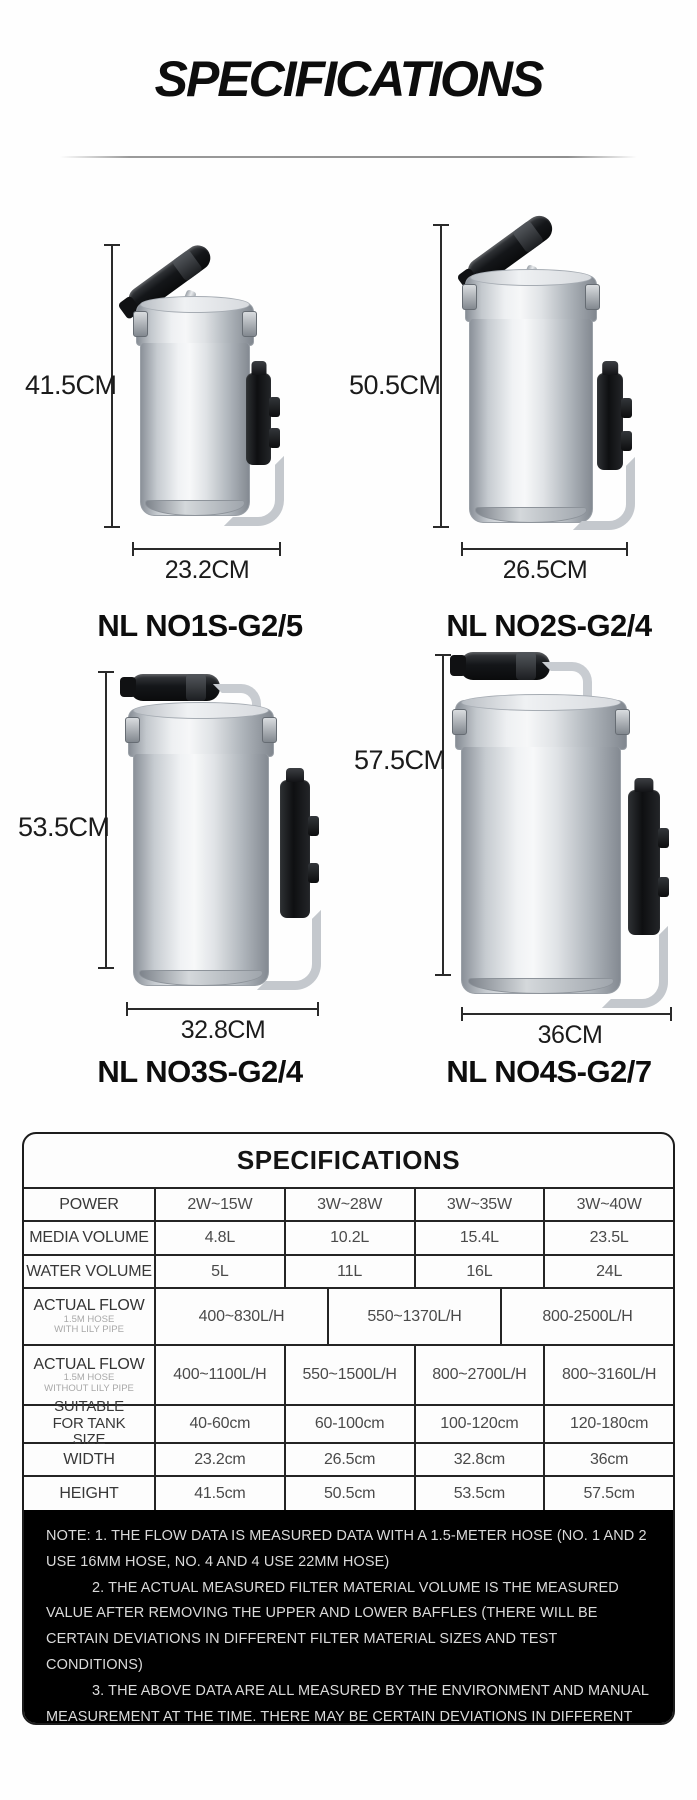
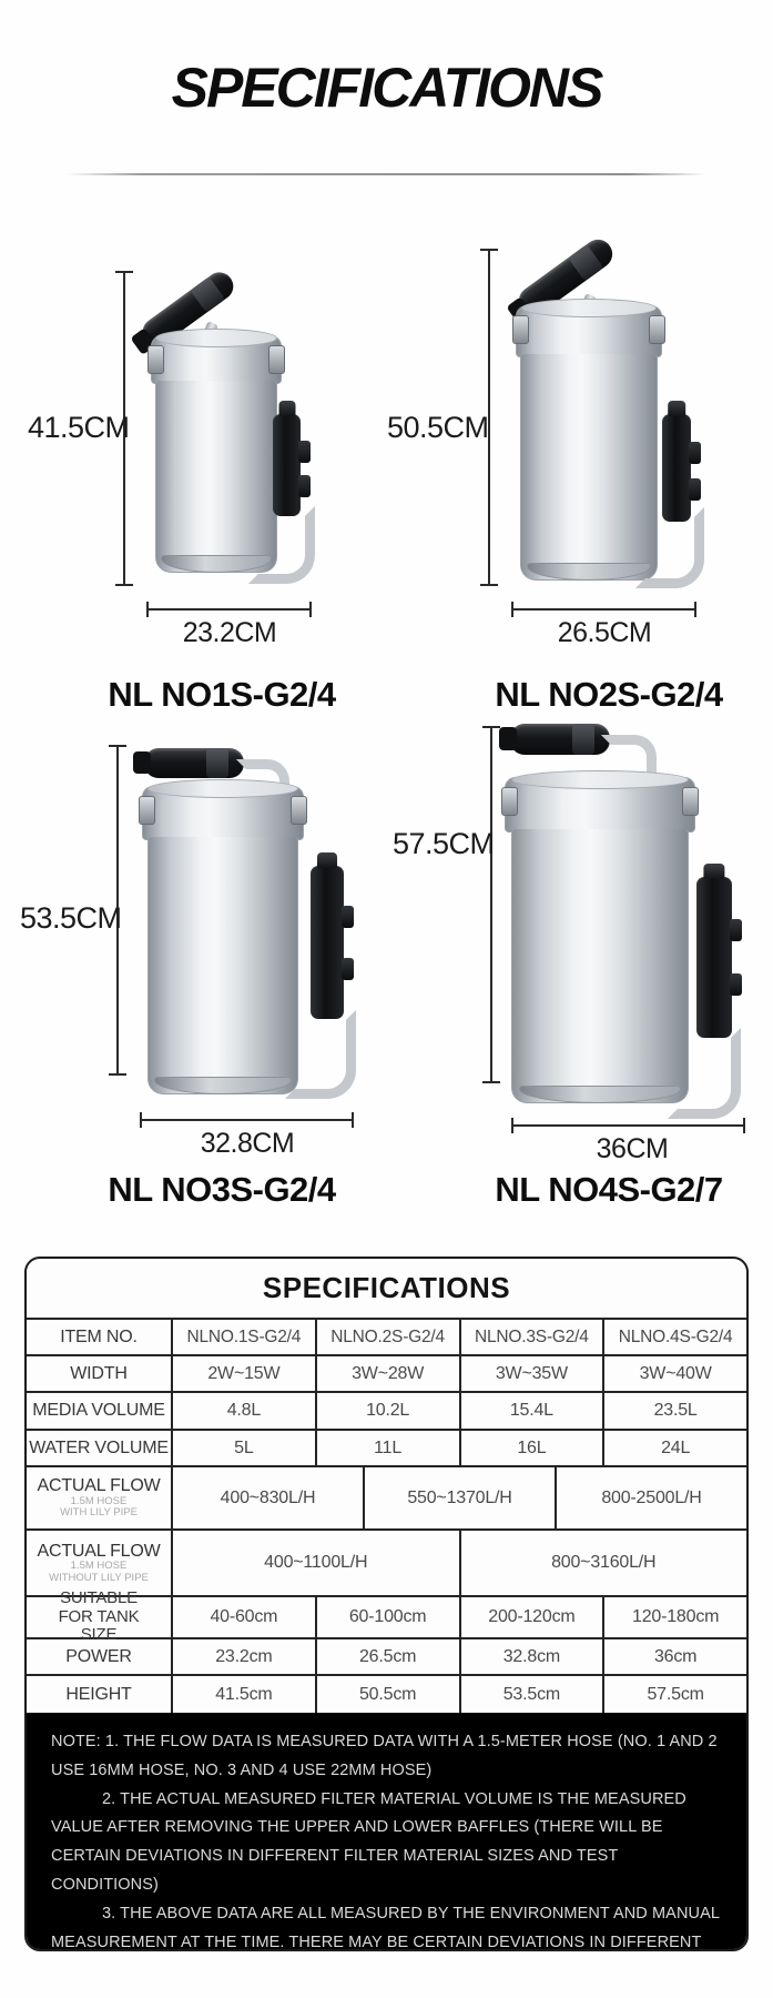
  SPECIFICATIONS
  41.5CM
  23.2CM
- NL NO1S-G2/5
+ NL NO1S-G2/4
  50.5CM
  26.5CM
  NL NO2S-G2/4
  53.5CM
  32.8CM
  NL NO3S-G2/4
  57.5CM
  36CM
  NL NO4S-G2/7
  SPECIFICATIONS
+ ITEM NO.
+ NLNO.1S-G2/4
+ NLNO.2S-G2/4
+ NLNO.3S-G2/4
+ NLNO.4S-G2/4
- POWER
+ WIDTH
  2W~15W
  3W~28W
  3W~35W
  3W~40W
  MEDIA VOLUME
  4.8L
  10.2L
  15.4L
  23.5L
  WATER VOLUME
  5L
  11L
  16L
  24L
  ACTUAL FLOW
  1.5M HOSE
  WITH LILY PIPE
  400~830L/H
  550~1370L/H
  800-2500L/H
  ACTUAL FLOW
  1.5M HOSE
  WITHOUT LILY PIPE
  400~1100L/H
- 550~1500L/H
- 800~2700L/H
  800~3160L/H
  SUITABLE FOR TANK SIZE
  40-60cm
  60-100cm
- 100-120cm
+ 200-120cm
  120-180cm
- WIDTH
+ POWER
  23.2cm
  26.5cm
  32.8cm
  36cm
  HEIGHT
  41.5cm
  50.5cm
  53.5cm
  57.5cm
- NOTE: 1. THE FLOW DATA IS MEASURED DATA WITH A 1.5-METER HOSE (NO. 1 AND 2 USE 16MM HOSE, NO. 4 AND 4 USE 22MM HOSE)
+ NOTE: 1. THE FLOW DATA IS MEASURED DATA WITH A 1.5-METER HOSE (NO. 1 AND 2 USE 16MM HOSE, NO. 3 AND 4 USE 22MM HOSE)
  2. THE ACTUAL MEASURED FILTER MATERIAL VOLUME IS THE MEASURED VALUE AFTER REMOVING THE UPPER AND LOWER BAFFLES (THERE WILL BE CERTAIN DEVIATIONS IN DIFFERENT FILTER MATERIAL SIZES AND TEST CONDITIONS)
